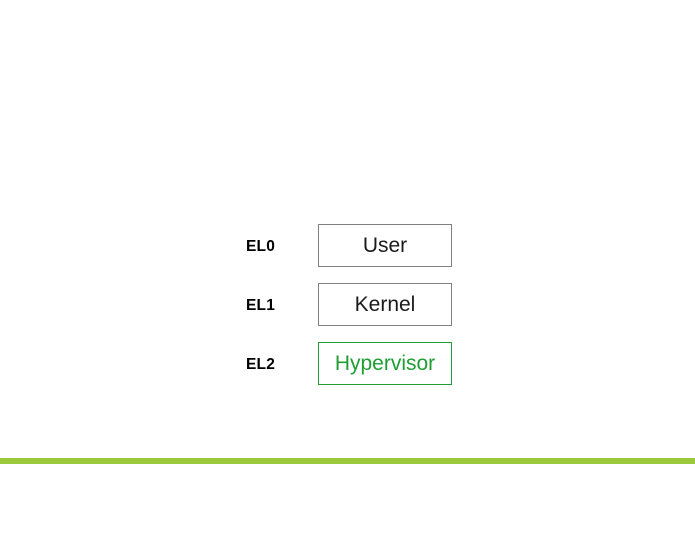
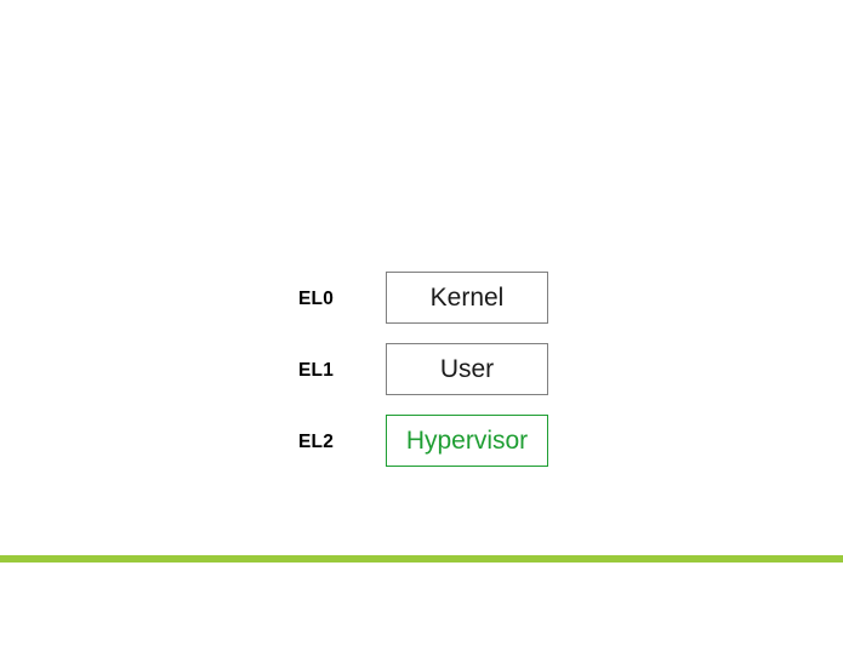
  EL0
- User
+ Kernel
  EL1
- Kernel
+ User
  EL2
  Hypervisor
